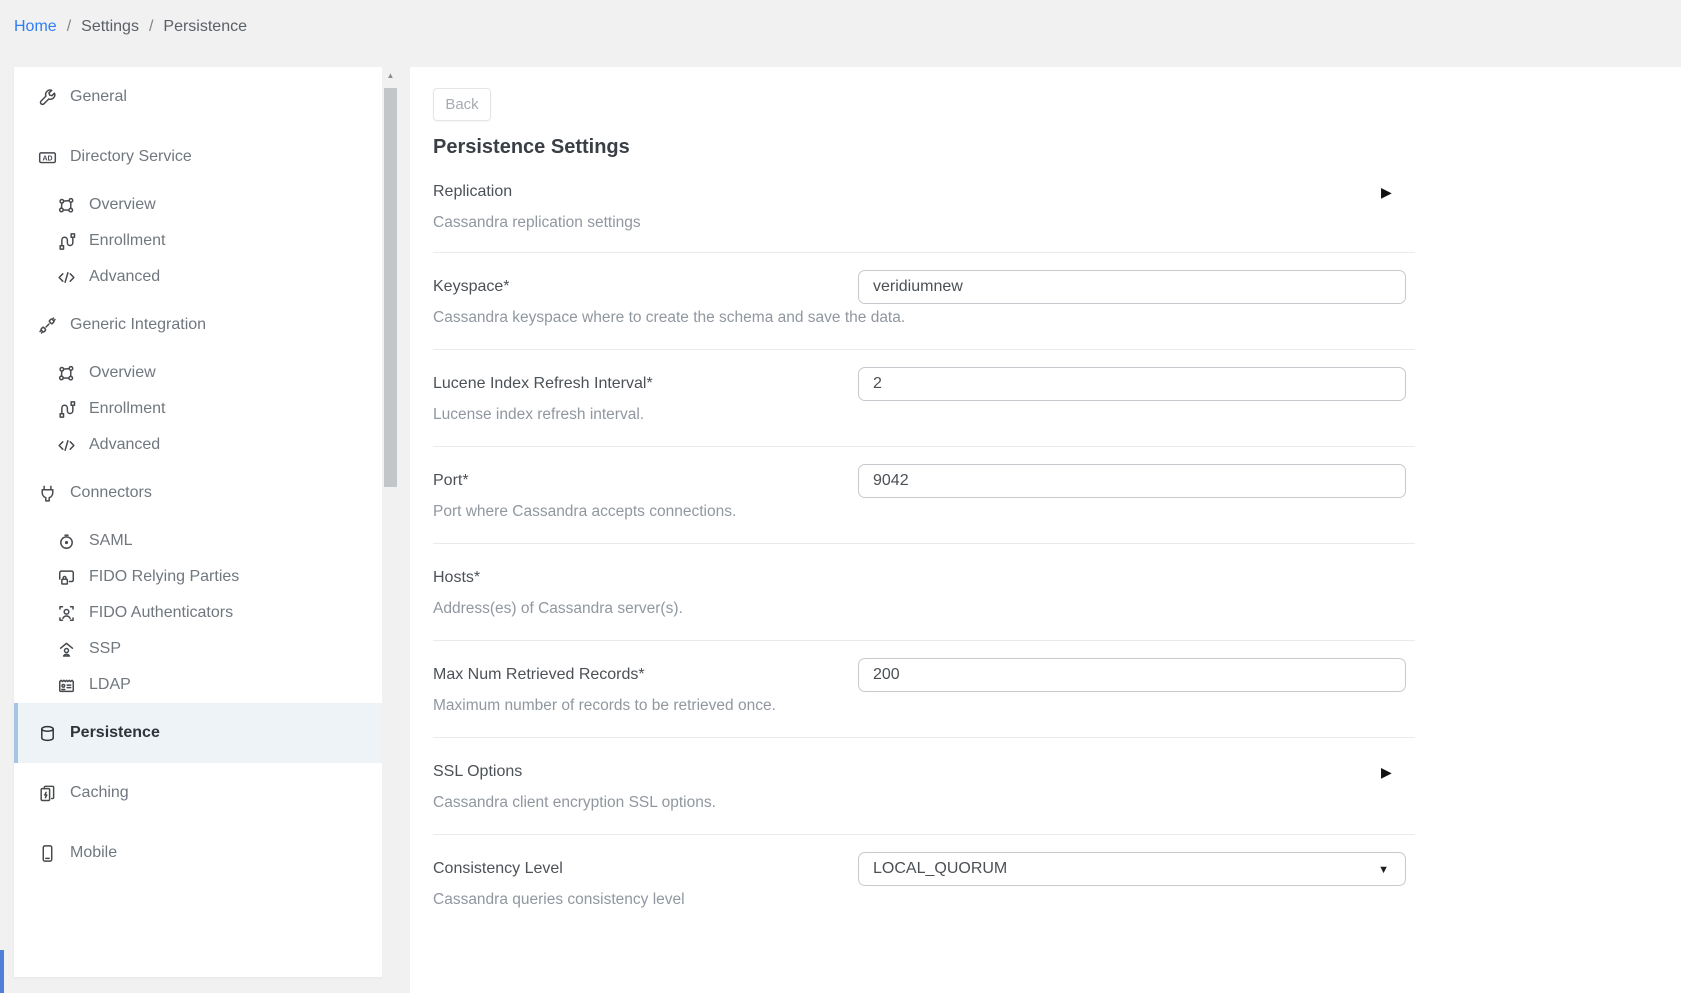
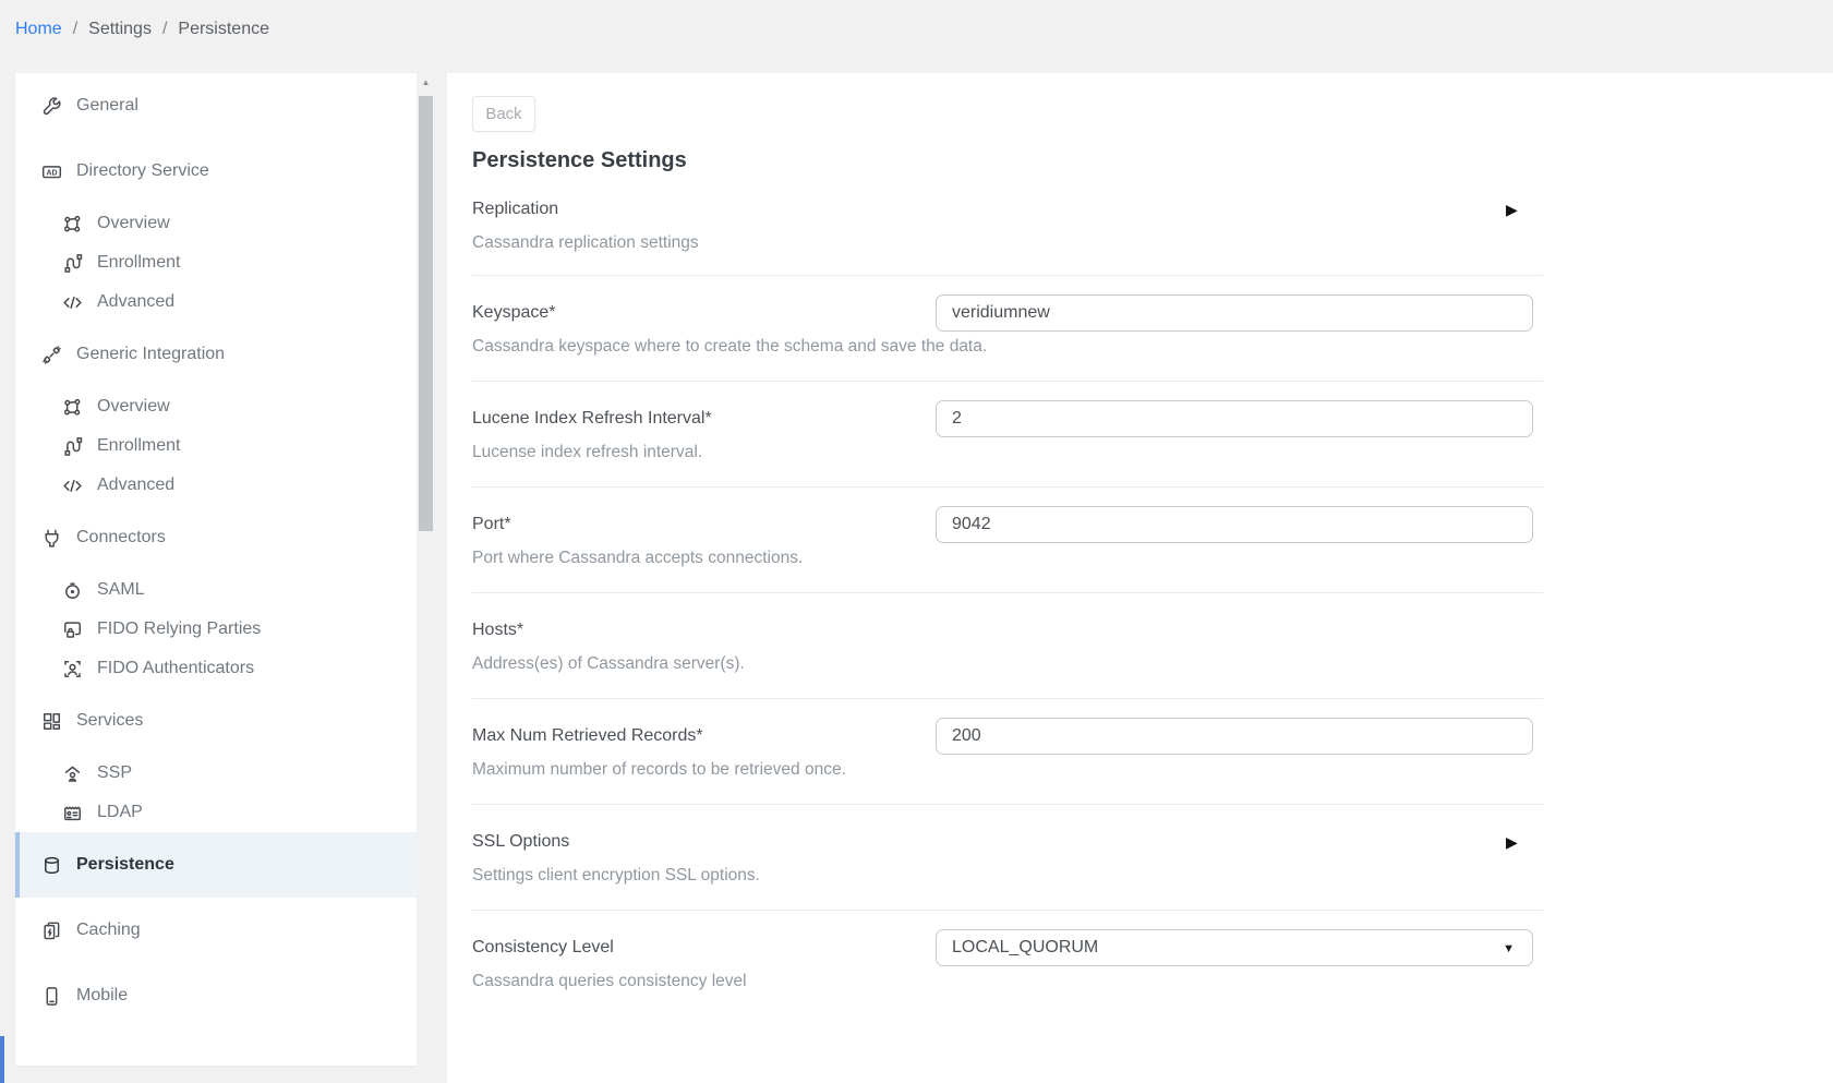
  Home
  /
  Settings
  /
  Persistence
  General
  Directory Service
  Overview
  Enrollment
  Advanced
  Generic Integration
  Overview
  Enrollment
  Advanced
  Connectors
  SAML
  FIDO Relying Parties
  FIDO Authenticators
+ Services
  SSP
  LDAP
  Persistence
  Caching
  Mobile
  ▲
  Back
  Persistence Settings
  Replication
  Cassandra replication settings
  ▶
  Keyspace*
  Cassandra keyspace where to create the schema and save the data.
  veridiumnew
  Lucene Index Refresh Interval*
  Lucense index refresh interval.
  2
  Port*
  Port where Cassandra accepts connections.
  9042
  Hosts*
  Address(es) of Cassandra server(s).
  Max Num Retrieved Records*
  Maximum number of records to be retrieved once.
  200
  SSL Options
- Cassandra client encryption SSL options.
+ Settings client encryption SSL options.
  ▶
  Consistency Level
  Cassandra queries consistency level
  LOCAL_QUORUM
  ▼
